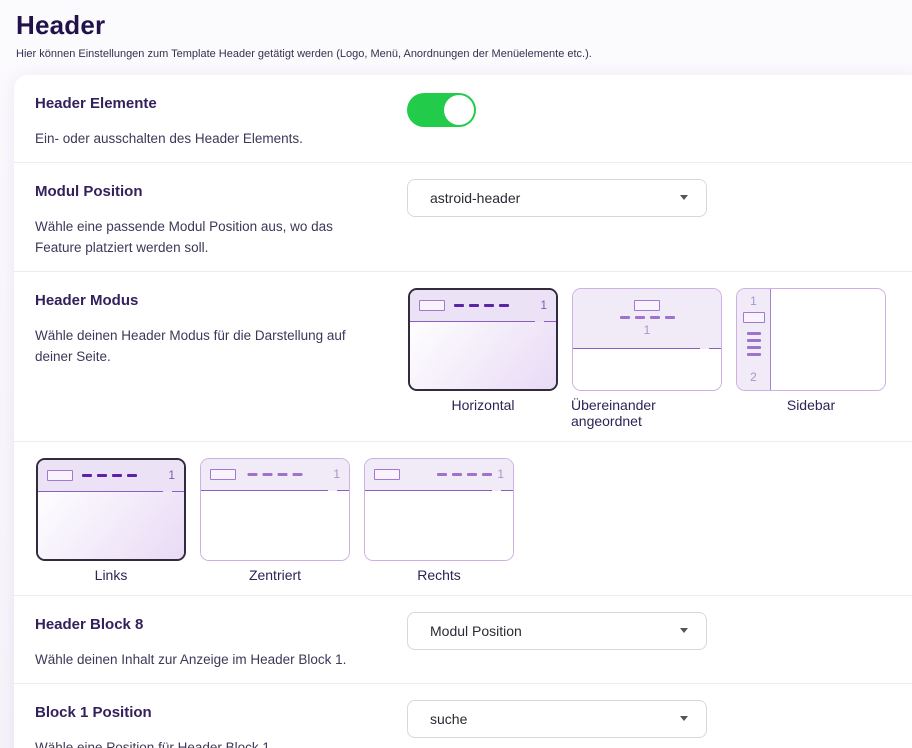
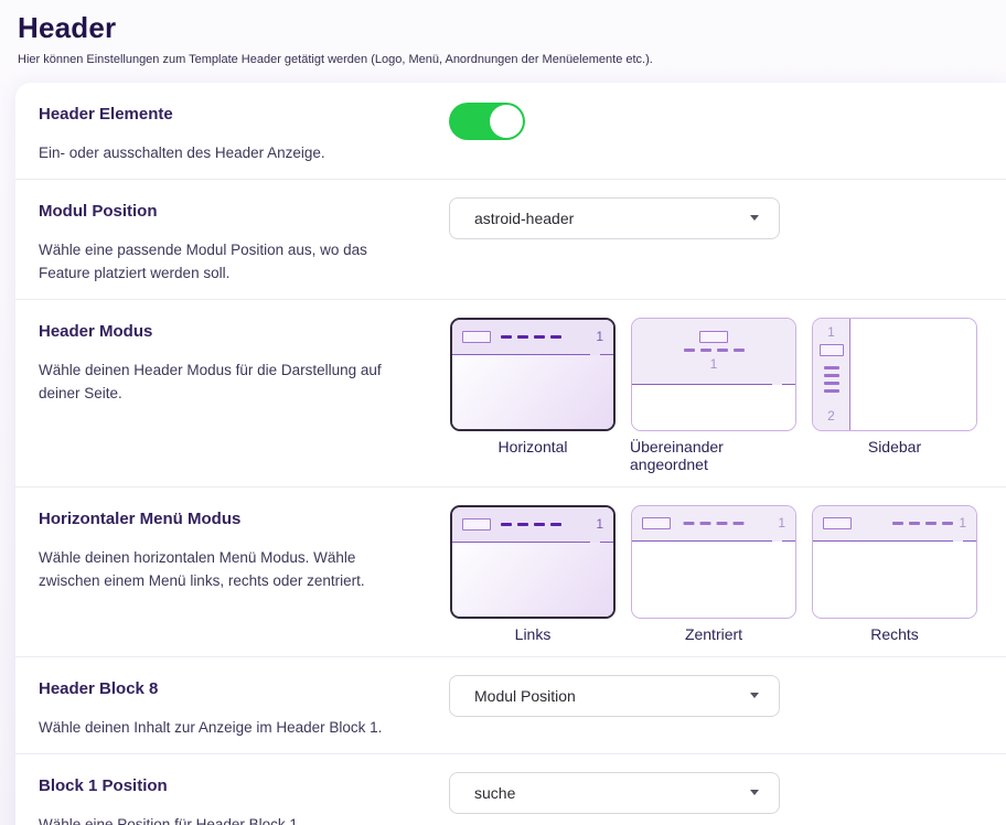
  Header
  Hier können Einstellungen zum Template Header getätigt werden (Logo, Menü, Anordnungen der Menüelemente etc.).
  Header Elemente
- Ein- oder ausschalten des Header Elements.
+ Ein- oder ausschalten des Header Anzeige.
  Modul Position
  Wähle eine passende Modul Position aus, wo das Feature platziert werden soll.
  astroid-header
  Header Modus
  Wähle deinen Header Modus für die Darstellung auf deiner Seite.
  1
  Horizontal
  1
  Übereinander angeordnet
  1
  2
  Sidebar
+ Horizontaler Menü Modus
+ Wähle deinen horizontalen Menü Modus. Wähle zwischen einem Menü links, rechts oder zentriert.
  1
  Links
  1
  Zentriert
  1
  Rechts
  Header Block 8
  Wähle deinen Inhalt zur Anzeige im Header Block 1.
  Modul Position
  Block 1 Position
  Wähle eine Position für Header Block 1.
  suche
